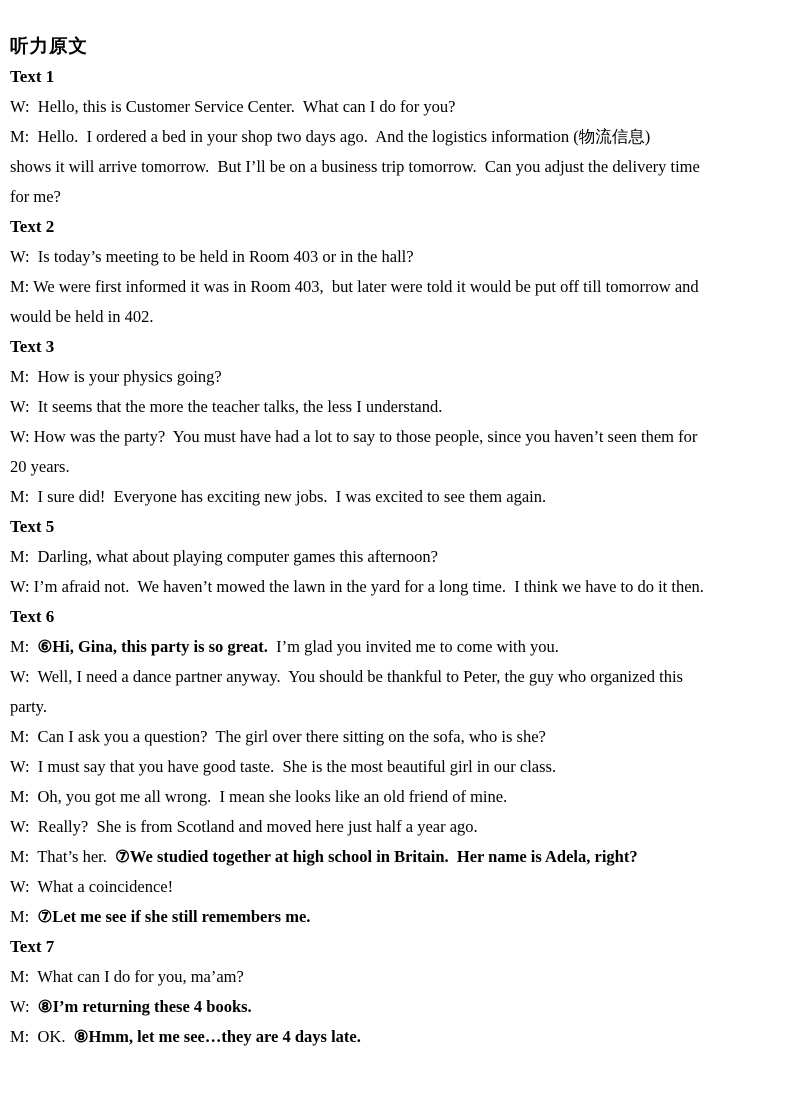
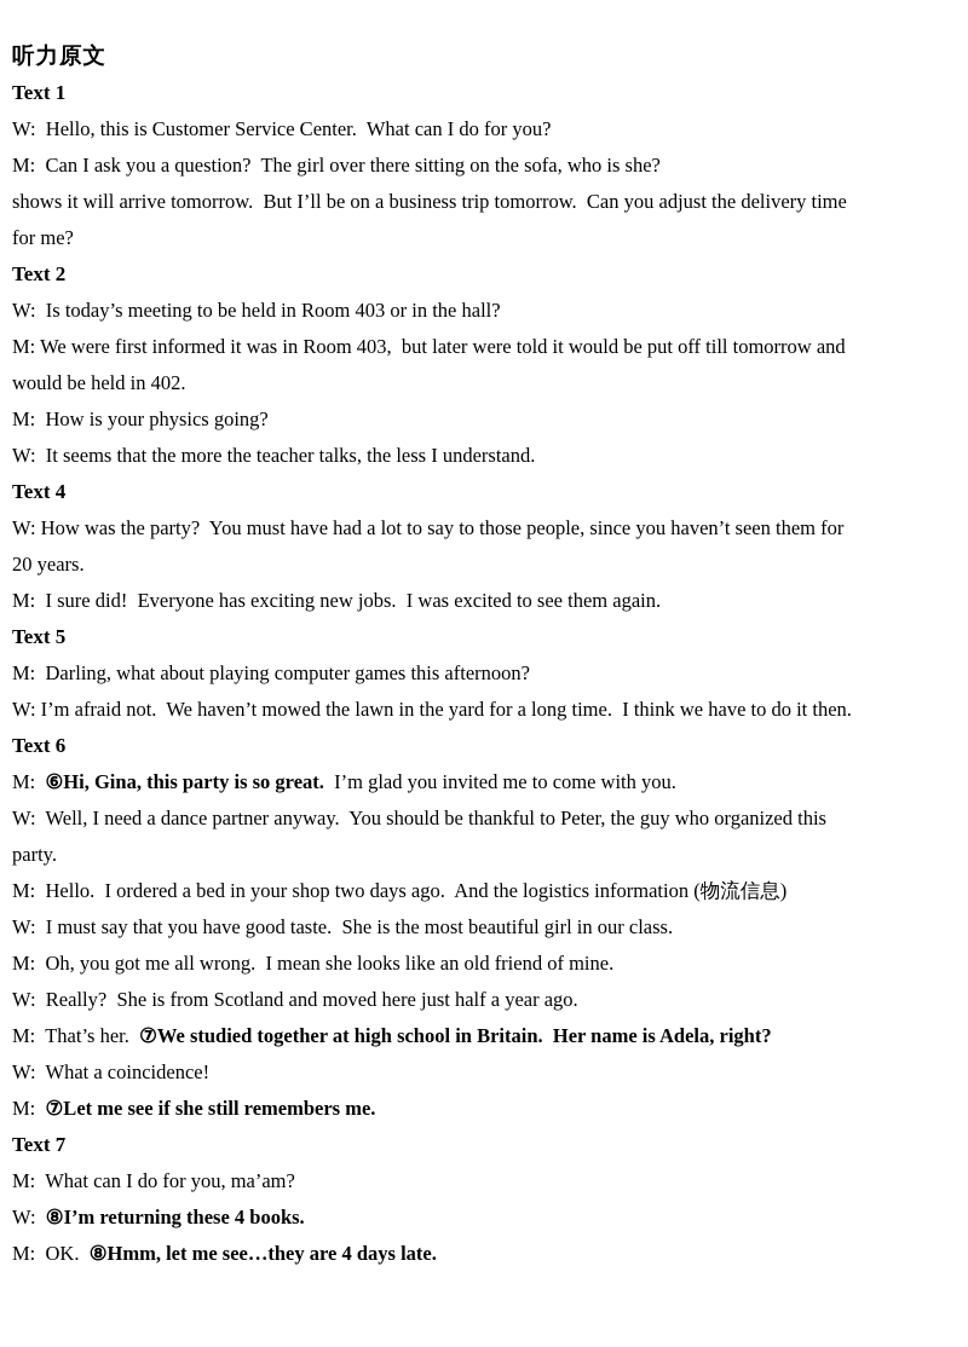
  听力原文
  Text 1
  W: Hello, this is Customer Service Center. What can I do for you?
- M: Hello. I ordered a bed in your shop two days ago. And the logistics information (物流信息)
+ M: Can I ask you a question? The girl over there sitting on the sofa, who is she?
  shows it will arrive tomorrow. But I’ll be on a business trip tomorrow. Can you adjust the delivery time
  for me?
  Text 2
  W: Is today’s meeting to be held in Room 403 or in the hall?
  M: We were first informed it was in Room 403, but later were told it would be put off till tomorrow and
  would be held in 402.
- Text 3
  M: How is your physics going?
  W: It seems that the more the teacher talks, the less I understand.
+ Text 4
  W: How was the party? You must have had a lot to say to those people, since you haven’t seen them for
  20 years.
  M: I sure did! Everyone has exciting new jobs. I was excited to see them again.
  Text 5
  M: Darling, what about playing computer games this afternoon?
  W: I’m afraid not. We haven’t mowed the lawn in the yard for a long time. I think we have to do it then.
  Text 6
  M: ⑥Hi, Gina, this party is so great. I’m glad you invited me to come with you.
  W: Well, I need a dance partner anyway. You should be thankful to Peter, the guy who organized this
  party.
- M: Can I ask you a question? The girl over there sitting on the sofa, who is she?
+ M: Hello. I ordered a bed in your shop two days ago. And the logistics information (物流信息)
  W: I must say that you have good taste. She is the most beautiful girl in our class.
  M: Oh, you got me all wrong. I mean she looks like an old friend of mine.
  W: Really? She is from Scotland and moved here just half a year ago.
  M: That’s her. ⑦We studied together at high school in Britain. Her name is Adela, right?
  W: What a coincidence!
  M: ⑦Let me see if she still remembers me.
  Text 7
  M: What can I do for you, ma’am?
  W: ⑧I’m returning these 4 books.
  M: OK. ⑧Hmm, let me see…they are 4 days late.
